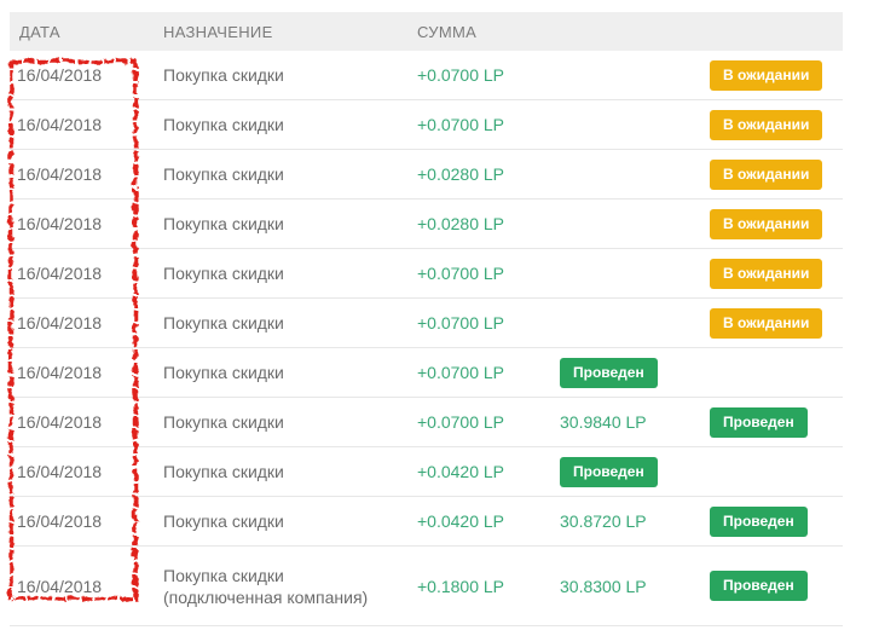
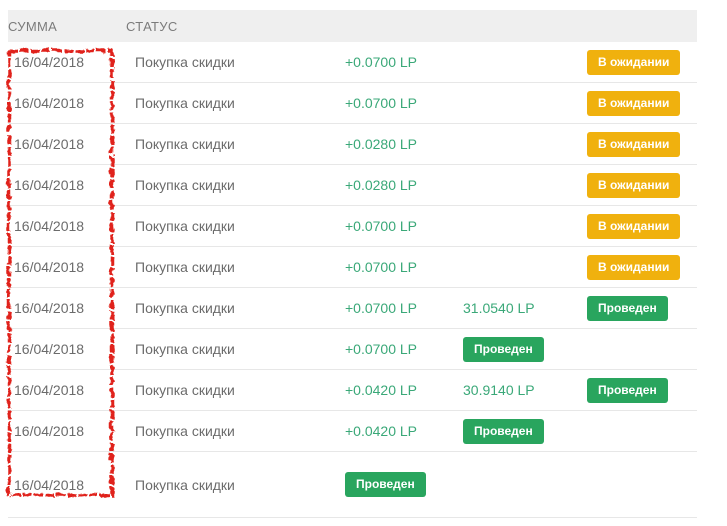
- ДАТА
- НАЗНАЧЕНИЕ
  СУММА
+ СТАТУС
  16/04/2018
  Покупка скидки
  +0.0700 LP
  В ожидании
  16/04/2018
  Покупка скидки
  +0.0700 LP
  В ожидании
  16/04/2018
  Покупка скидки
  +0.0280 LP
  В ожидании
  16/04/2018
  Покупка скидки
  +0.0280 LP
  В ожидании
  16/04/2018
  Покупка скидки
  +0.0700 LP
  В ожидании
  16/04/2018
  Покупка скидки
  +0.0700 LP
  В ожидании
  16/04/2018
  Покупка скидки
  +0.0700 LP
+ 31.0540 LP
  Проведен
  16/04/2018
  Покупка скидки
  +0.0700 LP
- 30.9840 LP
  Проведен
  16/04/2018
  Покупка скидки
  +0.0420 LP
+ 30.9140 LP
  Проведен
  16/04/2018
  Покупка скидки
  +0.0420 LP
- 30.8720 LP
  Проведен
  16/04/2018
  Покупка скидки
- (подключенная компания)
- +0.1800 LP
- 30.8300 LP
  Проведен
